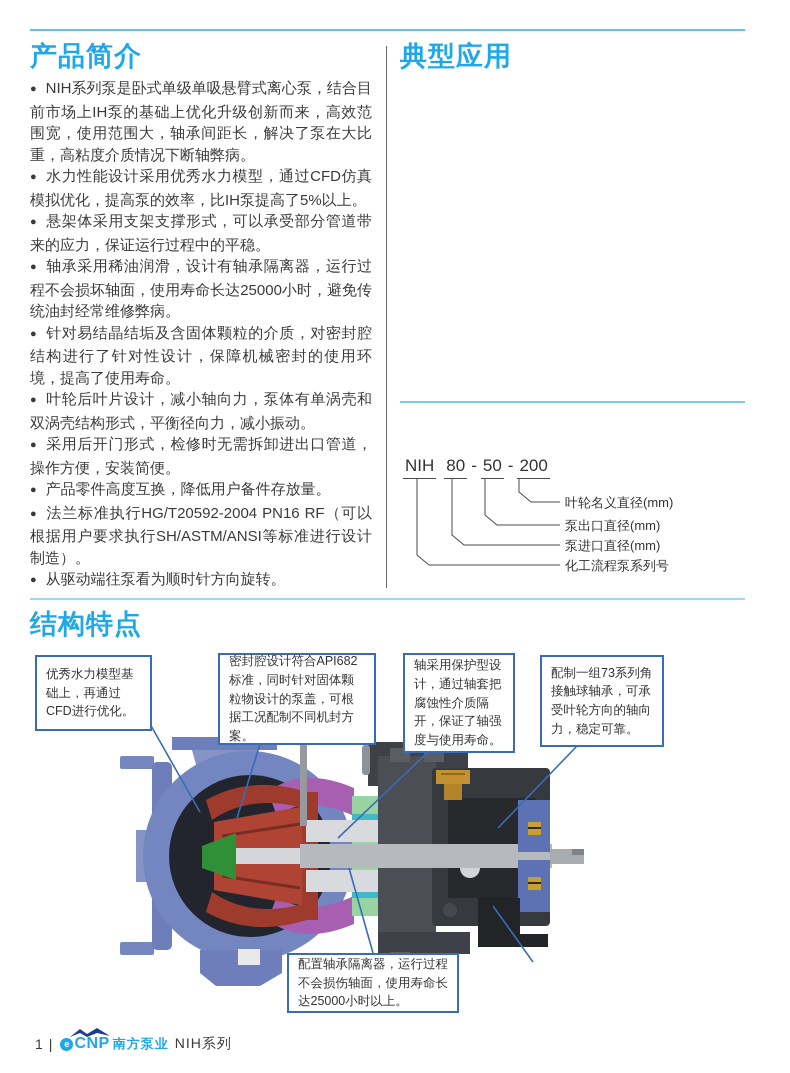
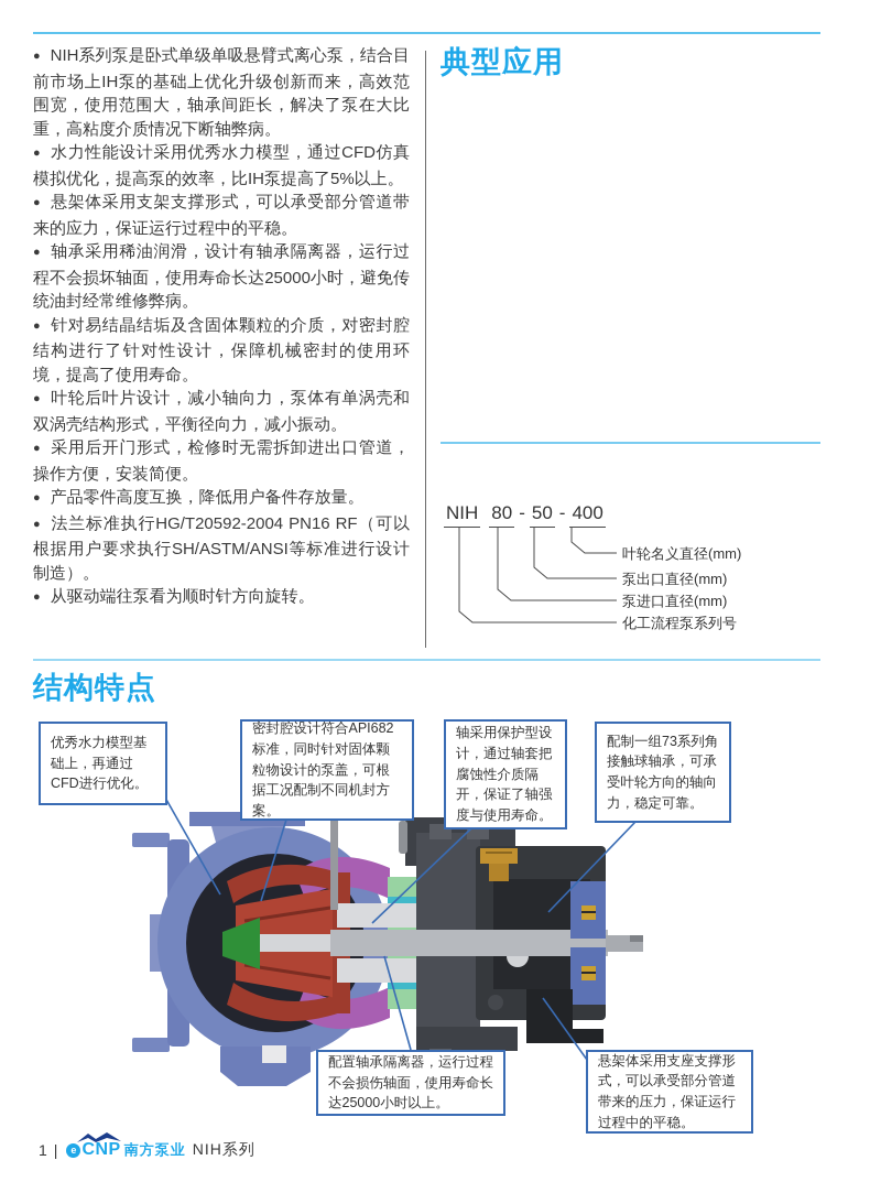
- 产品简介
  ● NIH系列泵是卧式单级单吸悬臂式离心泵，结合目前市场上IH泵的基础上优化升级创新而来，高效范围宽，使用范围大，轴承间距长，解决了泵在大比重，高粘度介质情况下断轴弊病。
  ● 水力性能设计采用优秀水力模型，通过CFD仿真模拟优化，提高泵的效率，比IH泵提高了5%以上。
  ● 悬架体采用支架支撑形式，可以承受部分管道带来的应力，保证运行过程中的平稳。
  ● 轴承采用稀油润滑，设计有轴承隔离器，运行过程不会损坏轴面，使用寿命长达25000小时，避免传统油封经常维修弊病。
  ● 针对易结晶结垢及含固体颗粒的介质，对密封腔结构进行了针对性设计，保障机械密封的使用环境，提高了使用寿命。
  ● 叶轮后叶片设计，减小轴向力，泵体有单涡壳和双涡壳结构形式，平衡径向力，减小振动。
  ● 采用后开门形式，检修时无需拆卸进出口管道，操作方便，安装简便。
  ● 产品零件高度互换，降低用户备件存放量。
  ● 法兰标准执行HG/T20592-2004 PN16 RF（可以根据用户要求执行SH/ASTM/ANSI等标准进行设计制造）。
  ● 从驱动端往泵看为顺时针方向旋转。
  典型应用
- NIH 80 - 50 - 200
+ NIH 80 - 50 - 400
  叶轮名义直径(mm)
  泵出口直径(mm)
  泵进口直径(mm)
  化工流程泵系列号
  结构特点
  优秀水力模型基础上，再通过CFD进行优化。
  密封腔设计符合API682标准，同时针对固体颗粒物设计的泵盖，可根据工况配制不同机封方案。
  轴采用保护型设计，通过轴套把腐蚀性介质隔开，保证了轴强度与使用寿命。
  配制一组73系列角接触球轴承，可承受叶轮方向的轴向力，稳定可靠。
  配置轴承隔离器，运行过程不会损伤轴面，使用寿命长达25000小时以上。
+ 悬架体采用支座支撑形式，可以承受部分管道带来的压力，保证运行过程中的平稳。
  1
  |
  e
  CNP
  南方泵业
  NIH系列
